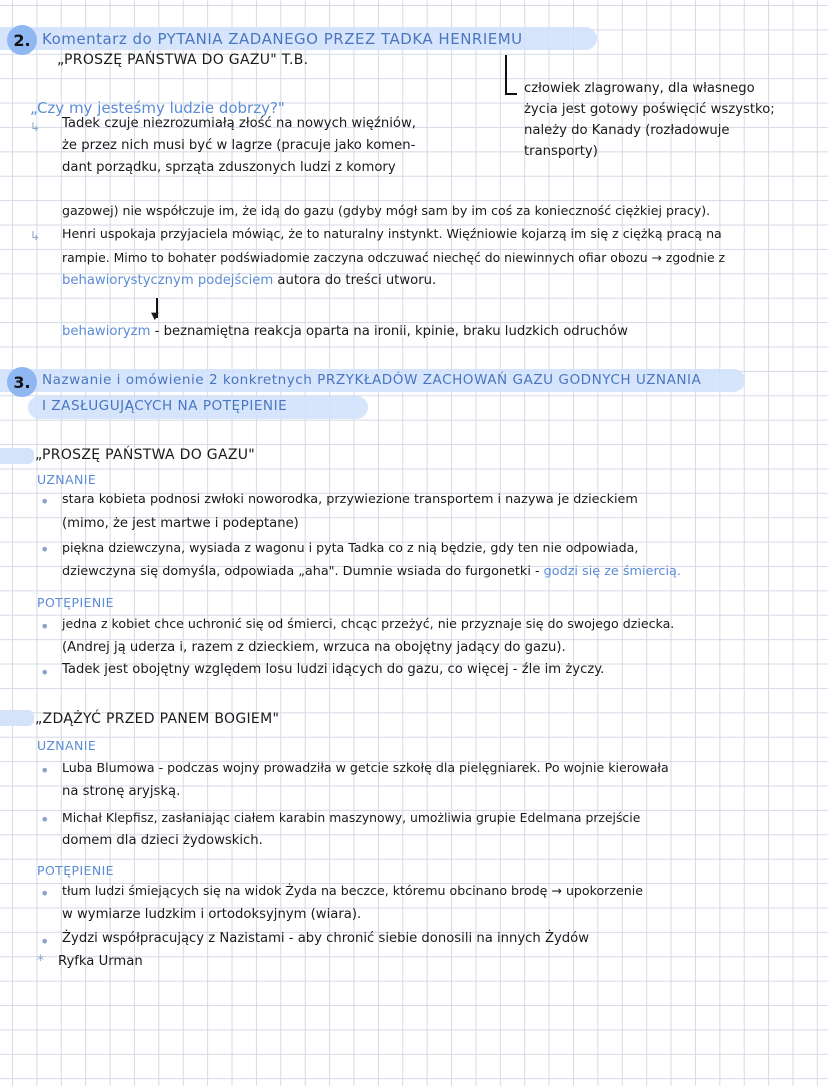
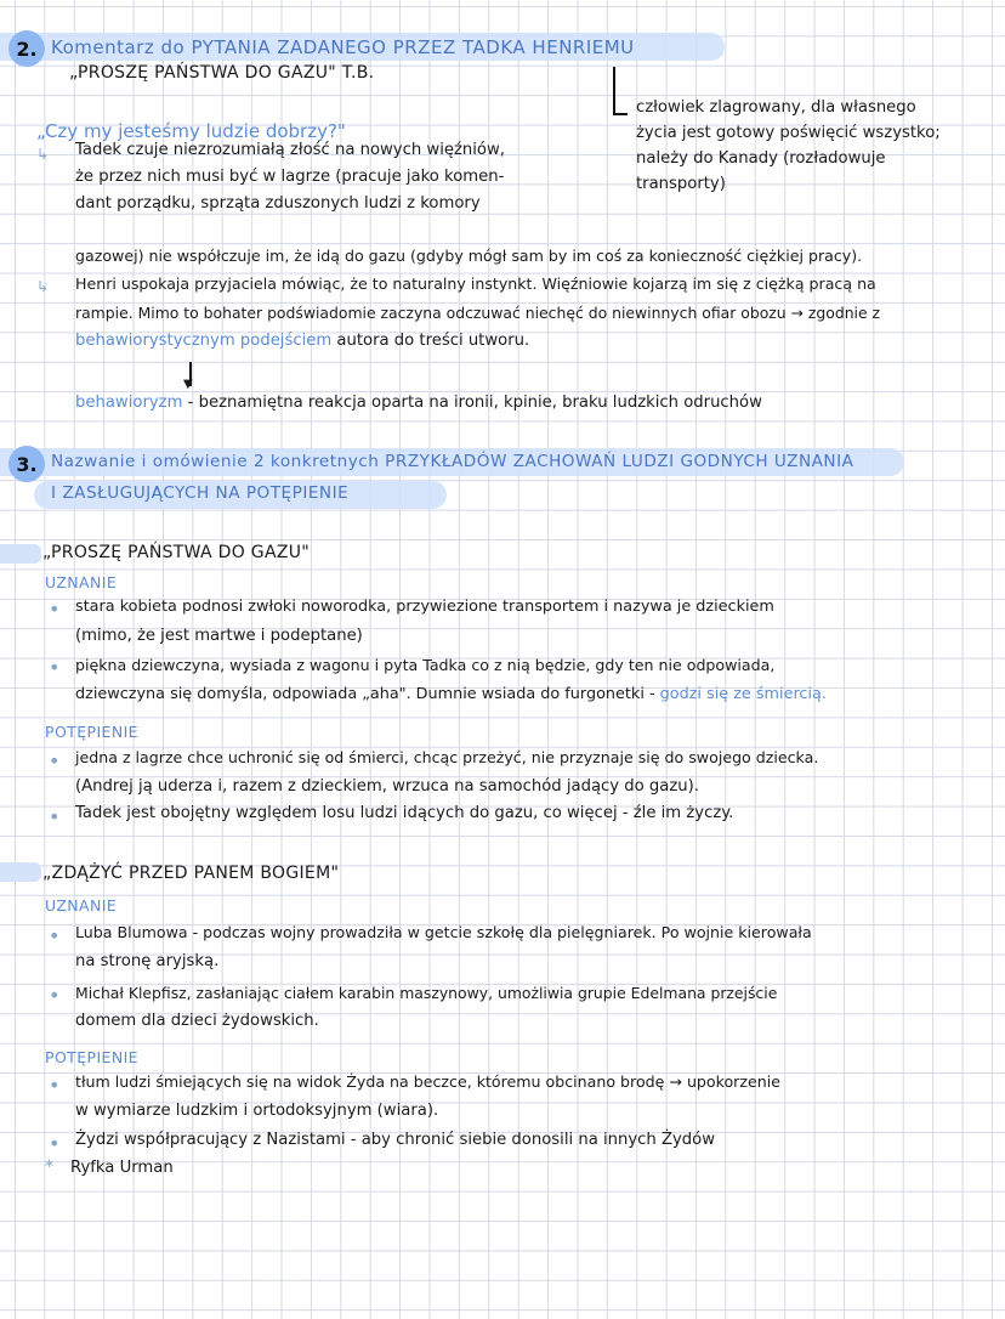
  2.
  Komentarz do PYTANIA ZADANEGO PRZEZ TADKA HENRIEMU
  „PROSZĘ PAŃSTWA DO GAZU" T.B.
  człowiek zlagrowany, dla własnego
  życia jest gotowy poświęcić wszystko;
  należy do Kanady (rozładowuje
  transporty)
  „Czy my jesteśmy ludzie dobrzy?"
  ↳
  Tadek czuje niezrozumiałą złość na nowych więźniów,
  że przez nich musi być w lagrze (pracuje jako komen-
  dant porządku, sprząta zduszonych ludzi z komory
  gazowej) nie współczuje im, że idą do gazu (gdyby mógł sam by im coś za konieczność ciężkiej pracy).
  ↳
  Henri uspokaja przyjaciela mówiąc, że to naturalny instynkt. Więźniowie kojarzą im się z ciężką pracą na
  rampie. Mimo to bohater podświadomie zaczyna odczuwać niechęć do niewinnych ofiar obozu → zgodnie z
  behawiorystycznym podejściem autora do treści utworu.
  ▼
  behawioryzm - beznamiętna reakcja oparta na ironii, kpinie, braku ludzkich odruchów
  3.
- Nazwanie i omówienie 2 konkretnych PRZYKŁADÓW ZACHOWAŃ GAZU GODNYCH UZNANIA
+ Nazwanie i omówienie 2 konkretnych PRZYKŁADÓW ZACHOWAŃ LUDZI GODNYCH UZNANIA
  I ZASŁUGUJĄCYCH NA POTĘPIENIE
  „PROSZĘ PAŃSTWA DO GAZU"
  UZNANIE
  •
  stara kobieta podnosi zwłoki noworodka, przywiezione transportem i nazywa je dzieckiem
  (mimo, że jest martwe i podeptane)
  •
  piękna dziewczyna, wysiada z wagonu i pyta Tadka co z nią będzie, gdy ten nie odpowiada,
  dziewczyna się domyśla, odpowiada „aha". Dumnie wsiada do furgonetki - godzi się ze śmiercią.
  POTĘPIENIE
  •
- jedna z kobiet chce uchronić się od śmierci, chcąc przeżyć, nie przyznaje się do swojego dziecka.
+ jedna z lagrze chce uchronić się od śmierci, chcąc przeżyć, nie przyznaje się do swojego dziecka.
- (Andrej ją uderza i, razem z dzieckiem, wrzuca na obojętny jadący do gazu).
+ (Andrej ją uderza i, razem z dzieckiem, wrzuca na samochód jadący do gazu).
  •
  Tadek jest obojętny względem losu ludzi idących do gazu, co więcej - źle im życzy.
  „ZDĄŻYĆ PRZED PANEM BOGIEM"
  UZNANIE
  •
  Luba Blumowa - podczas wojny prowadziła w getcie szkołę dla pielęgniarek. Po wojnie kierowała
  na stronę aryjską.
  •
  Michał Klepfisz, zasłaniając ciałem karabin maszynowy, umożliwia grupie Edelmana przejście
  domem dla dzieci żydowskich.
  POTĘPIENIE
  •
  tłum ludzi śmiejących się na widok Żyda na beczce, któremu obcinano brodę → upokorzenie
  w wymiarze ludzkim i ortodoksyjnym (wiara).
  •
  Żydzi współpracujący z Nazistami - aby chronić siebie donosili na innych Żydów
  *
  Ryfka Urman
